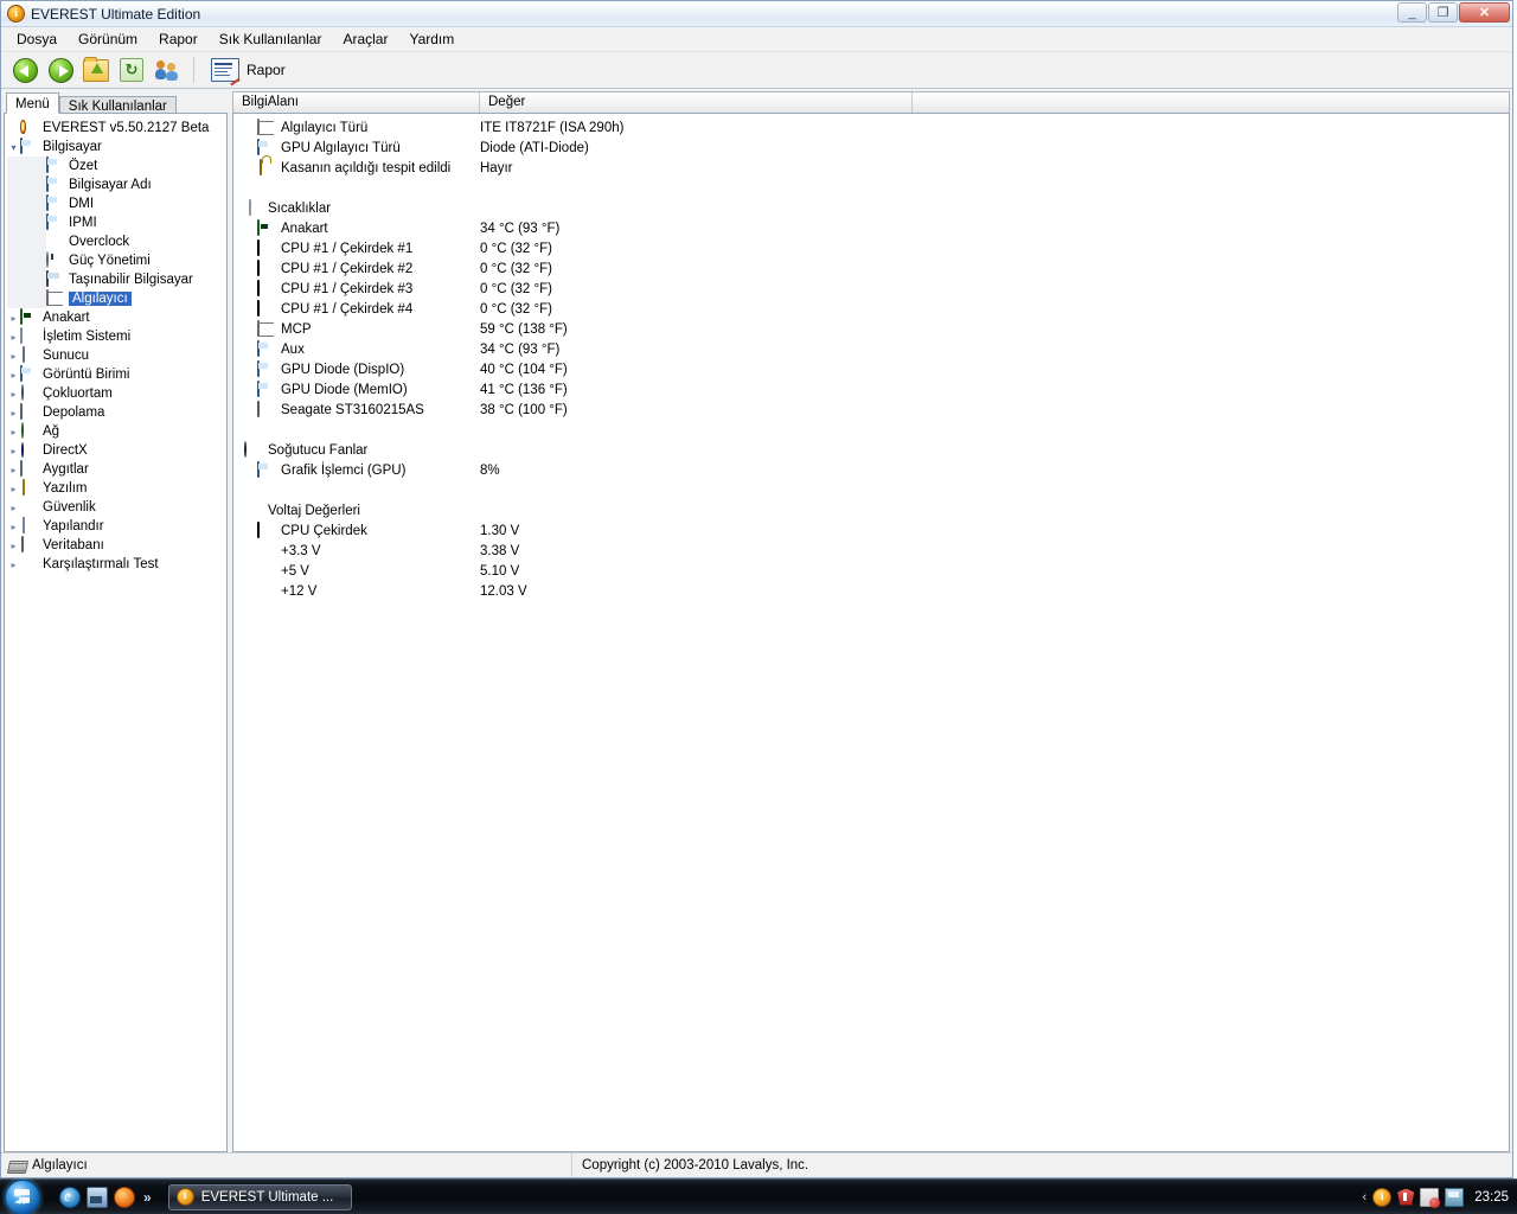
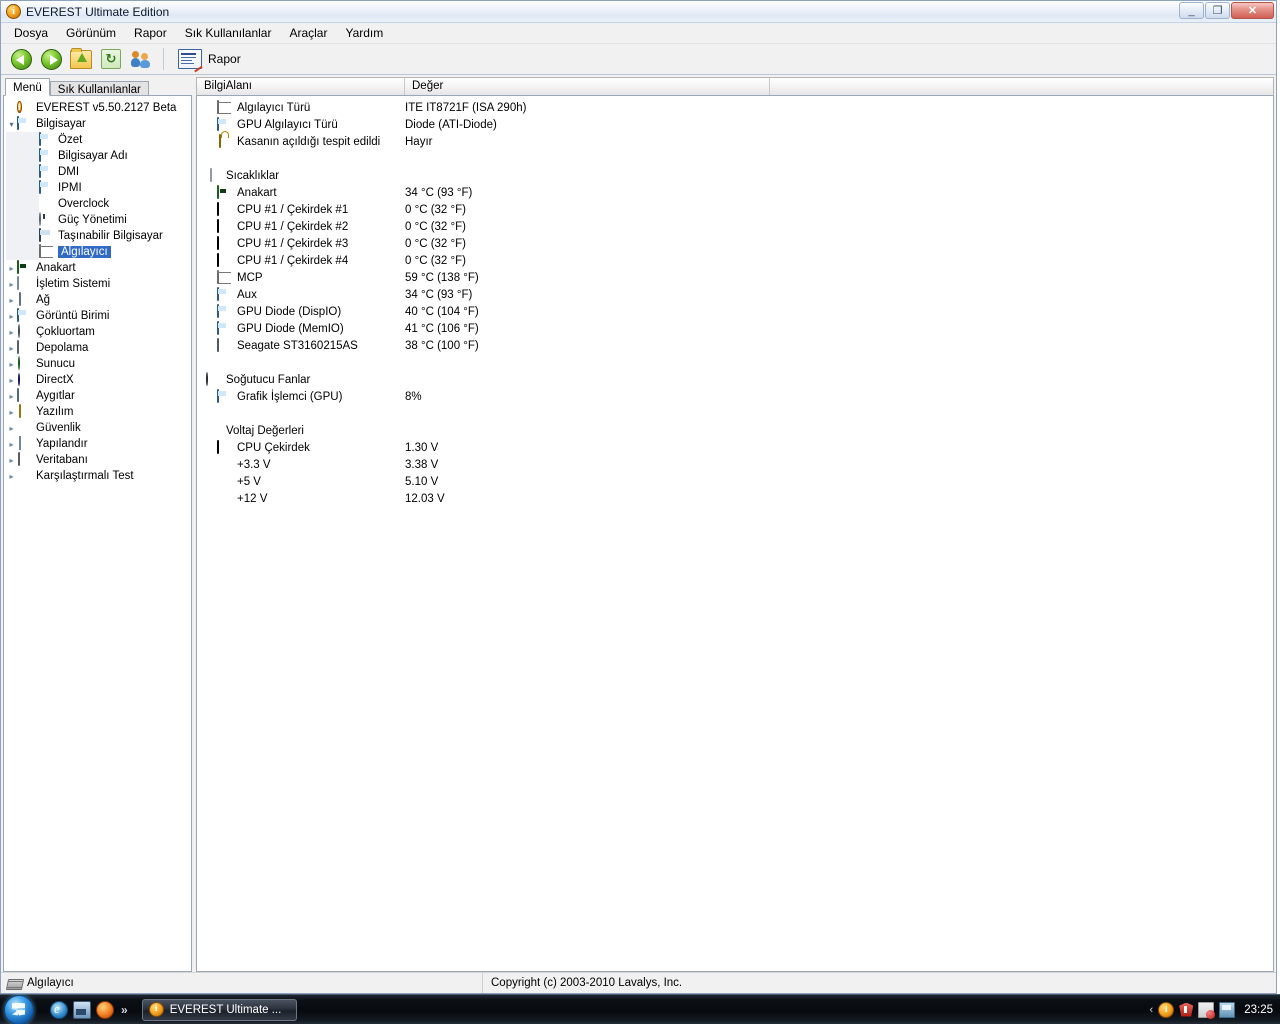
  i
  EVEREST Ultimate Edition
  _
  ❐
  ✕
  Dosya
  Görünüm
  Rapor
  Sık Kullanılanlar
  Araçlar
  Yardım
  ↻
  Rapor
  Menü
  Sık Kullanılanlar
  i
  EVEREST v5.50.2127 Beta
  ▾
  Bilgisayar
  Özet
  Bilgisayar Adı
  DMI
  IPMI
  Overclock
  Güç Yönetimi
  Taşınabilir Bilgisayar
  Algılayıcı
  ▸
  Anakart
  ▸
  İşletim Sistemi
  ▸
- Sunucu
+ Ağ
  ▸
  Görüntü Birimi
  ▸
  Çokluortam
  ▸
  Depolama
  ▸
- Ağ
+ Sunucu
  ▸
  DirectX
  ▸
  Aygıtlar
  ▸
  Yazılım
  ▸
  Güvenlik
  ▸
  Yapılandır
  ▸
  Veritabanı
  ▸
  Karşılaştırmalı Test
  BilgiAlanı
  Değer
  Algılayıcı Türü
  ITE IT8721F (ISA 290h)
  GPU Algılayıcı Türü
  Diode (ATI-Diode)
  Kasanın açıldığı tespit edildi
  Hayır
  Sıcaklıklar
  Anakart
  34 °C (93 °F)
  CPU #1 / Çekirdek #1
  0 °C (32 °F)
  CPU #1 / Çekirdek #2
  0 °C (32 °F)
  CPU #1 / Çekirdek #3
  0 °C (32 °F)
  CPU #1 / Çekirdek #4
  0 °C (32 °F)
  MCP
  59 °C (138 °F)
  Aux
  34 °C (93 °F)
  GPU Diode (DispIO)
  40 °C (104 °F)
  GPU Diode (MemIO)
- 41 °C (136 °F)
+ 41 °C (106 °F)
  Seagate ST3160215AS
  38 °C (100 °F)
  Soğutucu Fanlar
  Grafik İşlemci (GPU)
  8%
  Voltaj Değerleri
  CPU Çekirdek
  1.30 V
  +3.3 V
  3.38 V
  +5 V
  5.10 V
  +12 V
  12.03 V
  Algılayıcı
  Copyright (c) 2003-2010 Lavalys, Inc.
  »
  i
  EVEREST Ultimate ...
  ‹
  i
  23:25
